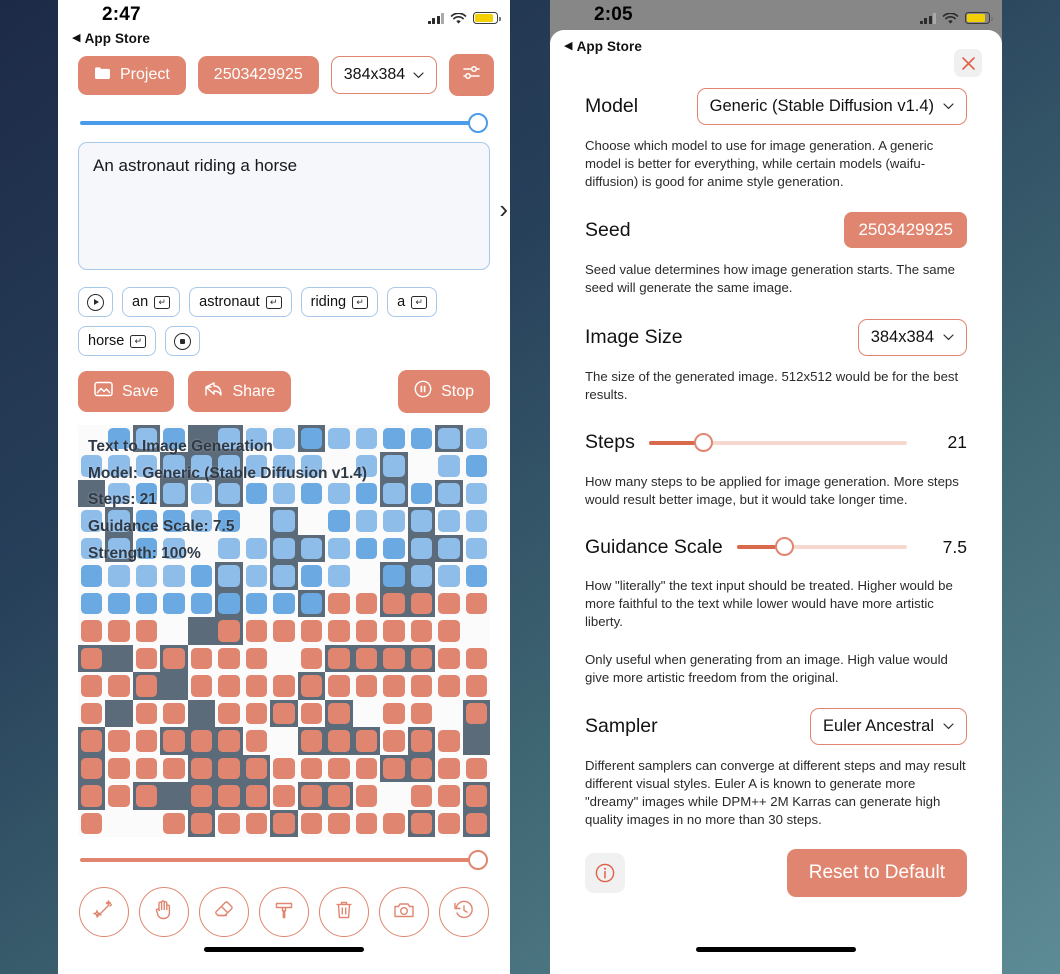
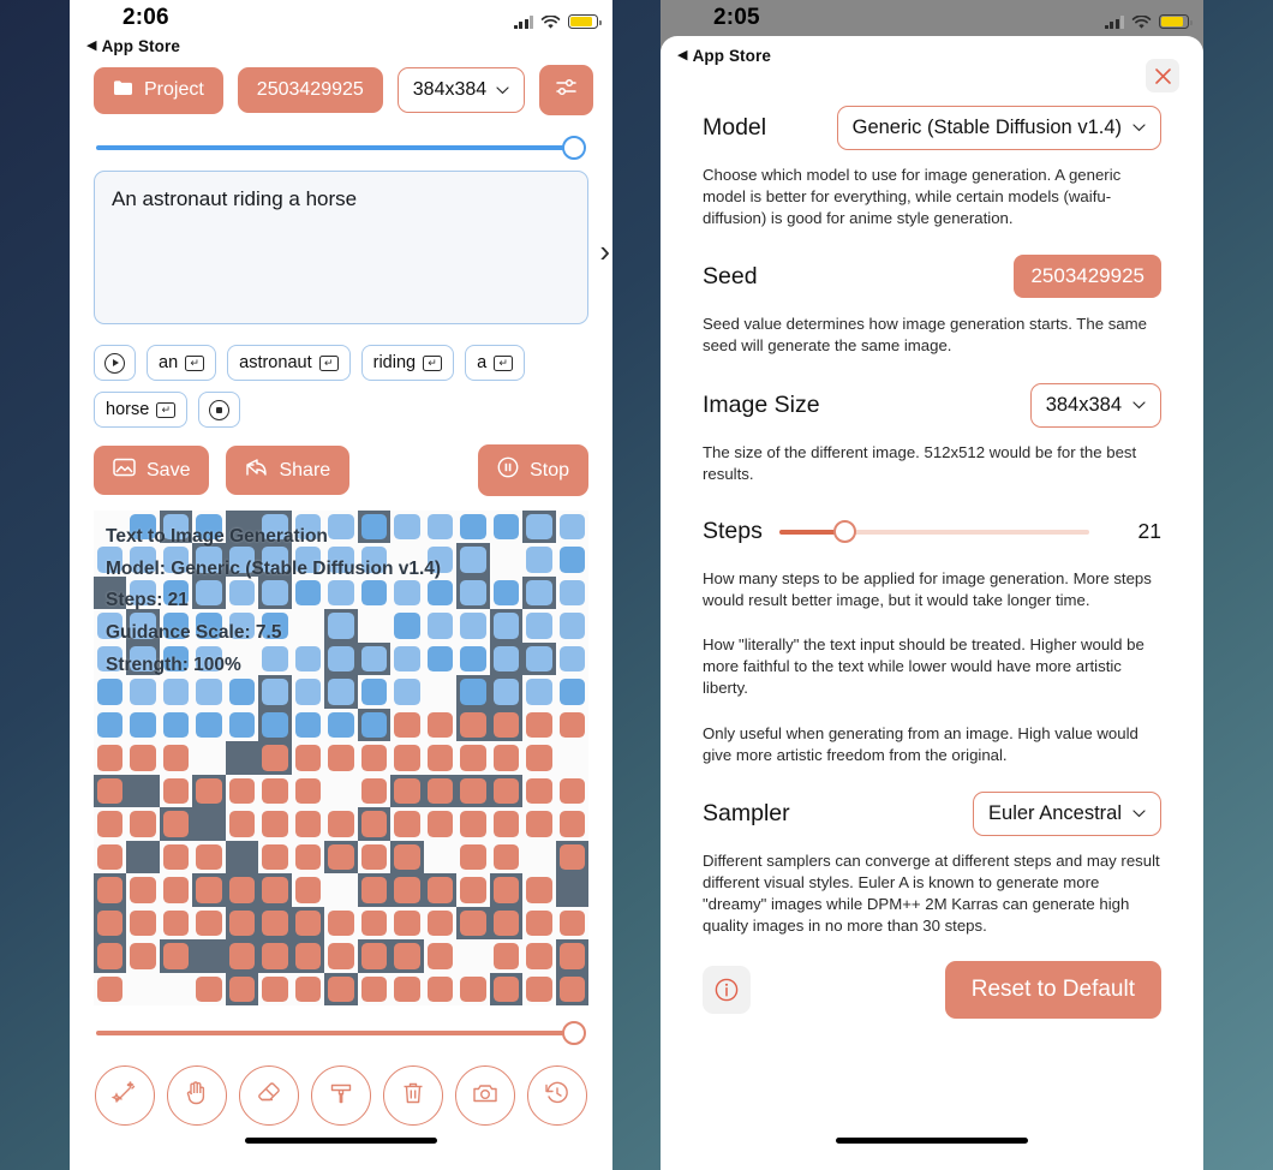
- 2:47
+ 2:06
  ◀
  App Store
  Project
  2503429925
  384x384
  An astronaut riding a horse
  ›
  an
  ↵
  astronaut
  ↵
  riding
  ↵
  a
  ↵
  horse
  ↵
  Save
  Share
  Stop
  Text to Image Generation
  Model: Generic (Stable Diffusion v1.4)
  Steps: 21
  Guidance Scale: 7.5
  Strength: 100%
  2:05
  ◀
  App Store
  Model
  Generic (Stable Diffusion v1.4)
  Choose which model to use for image generation. A generic model is better for everything, while certain models (waifu-diffusion) is good for anime style generation.
  Seed
  2503429925
  Seed value determines how image generation starts. The same seed will generate the same image.
  Image Size
  384x384
- The size of the generated image. 512x512 would be for the best results.
+ The size of the different image. 512x512 would be for the best results.
  Steps
  21
  How many steps to be applied for image generation. More steps would result better image, but it would take longer time.
- Guidance Scale
- 7.5
  How "literally" the text input should be treated. Higher would be more faithful to the text while lower would have more artistic liberty.
  Only useful when generating from an image. High value would give more artistic freedom from the original.
  Sampler
  Euler Ancestral
  Different samplers can converge at different steps and may result different visual styles. Euler A is known to generate more "dreamy" images while DPM++ 2M Karras can generate high quality images in no more than 30 steps.
  Reset to Default
